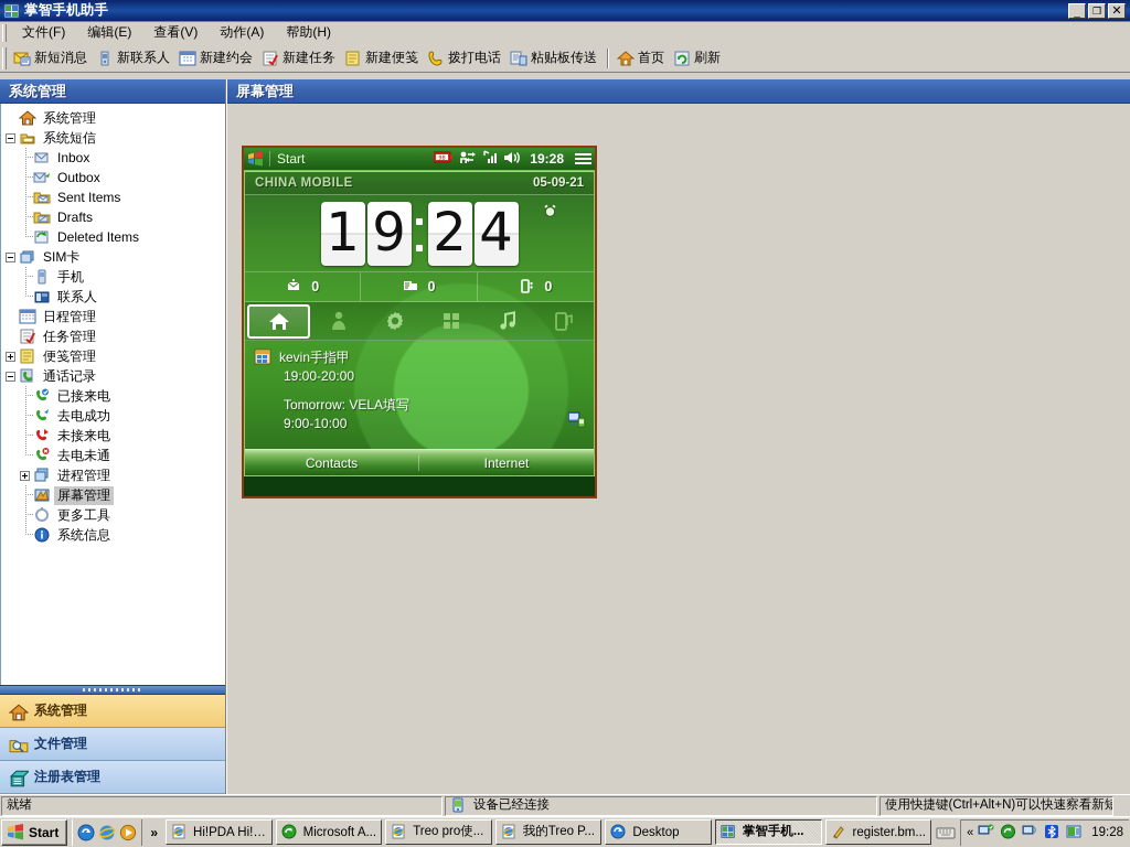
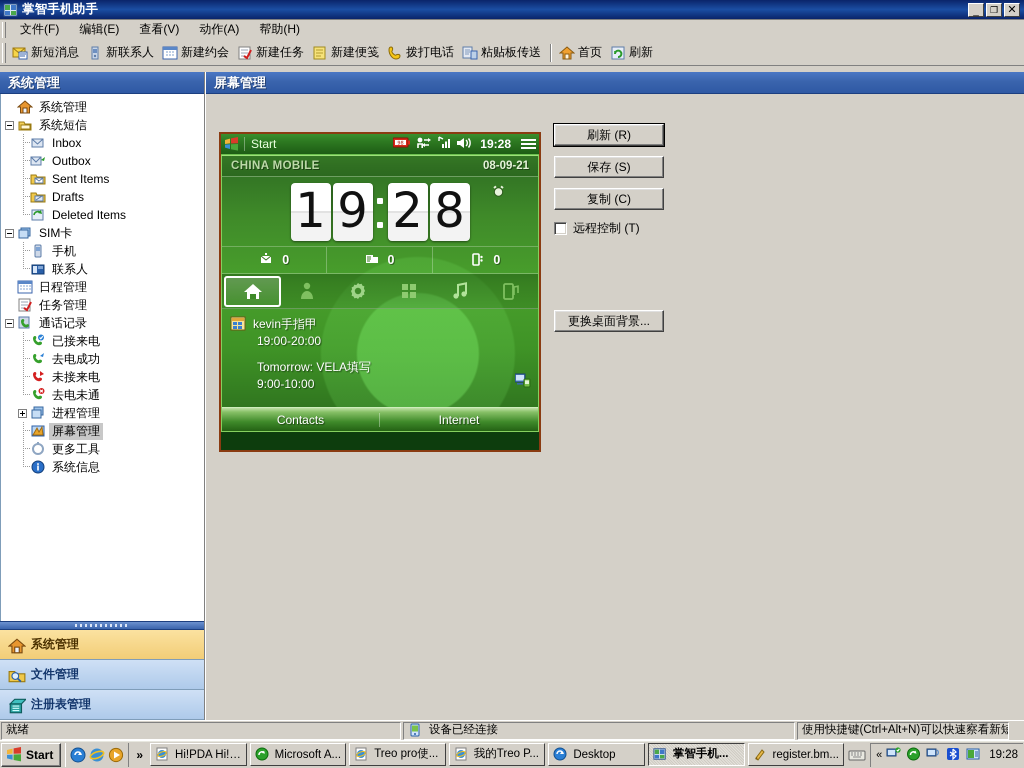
  掌智手机助手
  _
  ❐
  ✕
  文件(F)
  编辑(E)
  查看(V)
  动作(A)
  帮助(H)
  新短消息
  新联系人
  新建约会
  新建任务
  新建便笺
  拨打电话
  粘贴板传送
  首页
  刷新
  系统管理
  系统管理
  系统短信
  Inbox
  Outbox
  Sent Items
  Drafts
  Deleted Items
  SIM卡
  手机
  联系人
  日程管理
  任务管理
- 便笺管理
  通话记录
  已接来电
  去电成功
  未接来电
  去电未通
  进程管理
  屏幕管理
  更多工具
  系统信息
  系统管理
  文件管理
  注册表管理
  屏幕管理
  Start
  19:28
  CHINA MOBILE
- 05-09-21
+ 08-09-21
  1
  9
  2
- 4
+ 8
  0
  0
  0
  kevin手指甲
  19:00-20:00
  Tomorrow: VELA填写
  9:00-10:00
  Contacts
  Internet
+ 刷新 (R)
+ 保存 (S)
+ 复制 (C)
+ 远程控制 (T)
+ 更换桌面背景...
  就绪
  设备已经连接
  使用快捷键(Ctrl+Alt+N)可以快速察看新短
  Start
  »
  Hi!PDA Hi!P..
  Microsoft A...
  Treo pro使...
  我的Treo P...
  Desktop
  掌智手机...
  register.bm...
  «
  19:28
